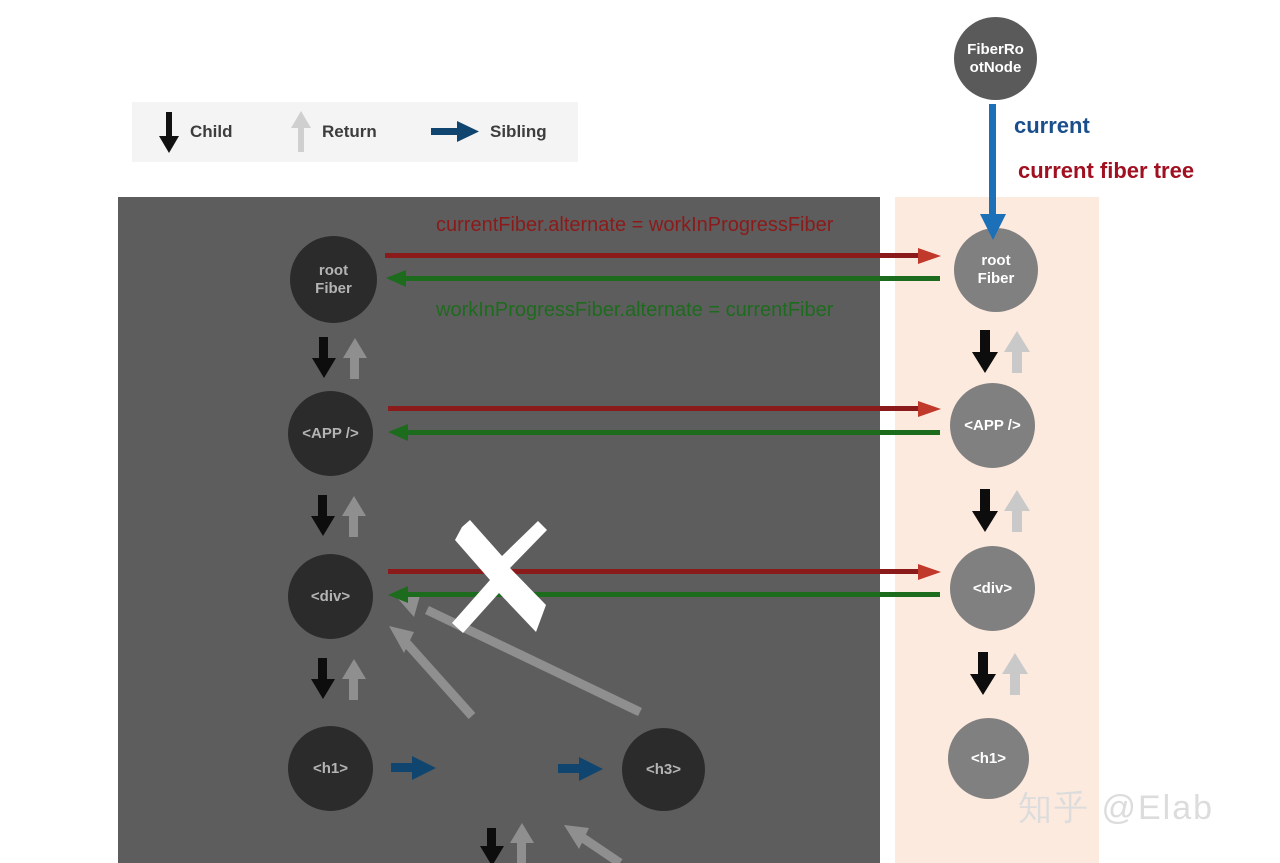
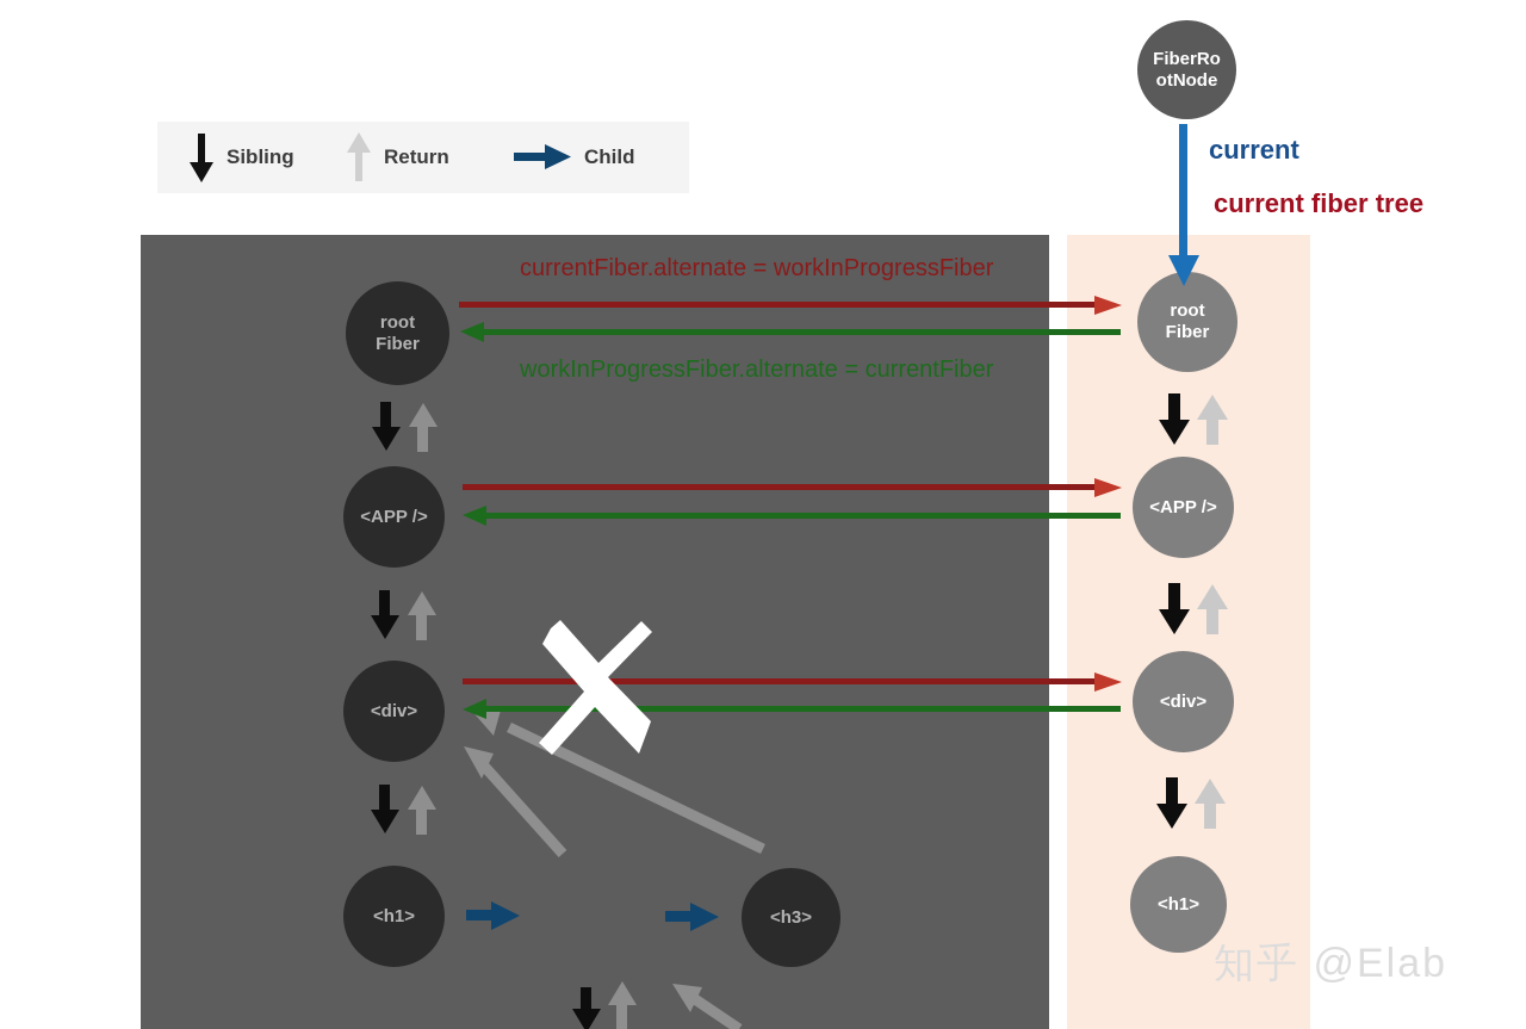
- Child
+ Sibling
  Return
- Sibling
+ Child
  FiberRo
  otNode
  root
  Fiber
  <APP />
  <div>
  <h1>
  <h3>
  root
  Fiber
  <APP />
  <div>
  <h1>
  current
  current fiber tree
  currentFiber.alternate = workInProgressFiber
  workInProgressFiber.alternate = currentFiber
  知乎 @Elab
